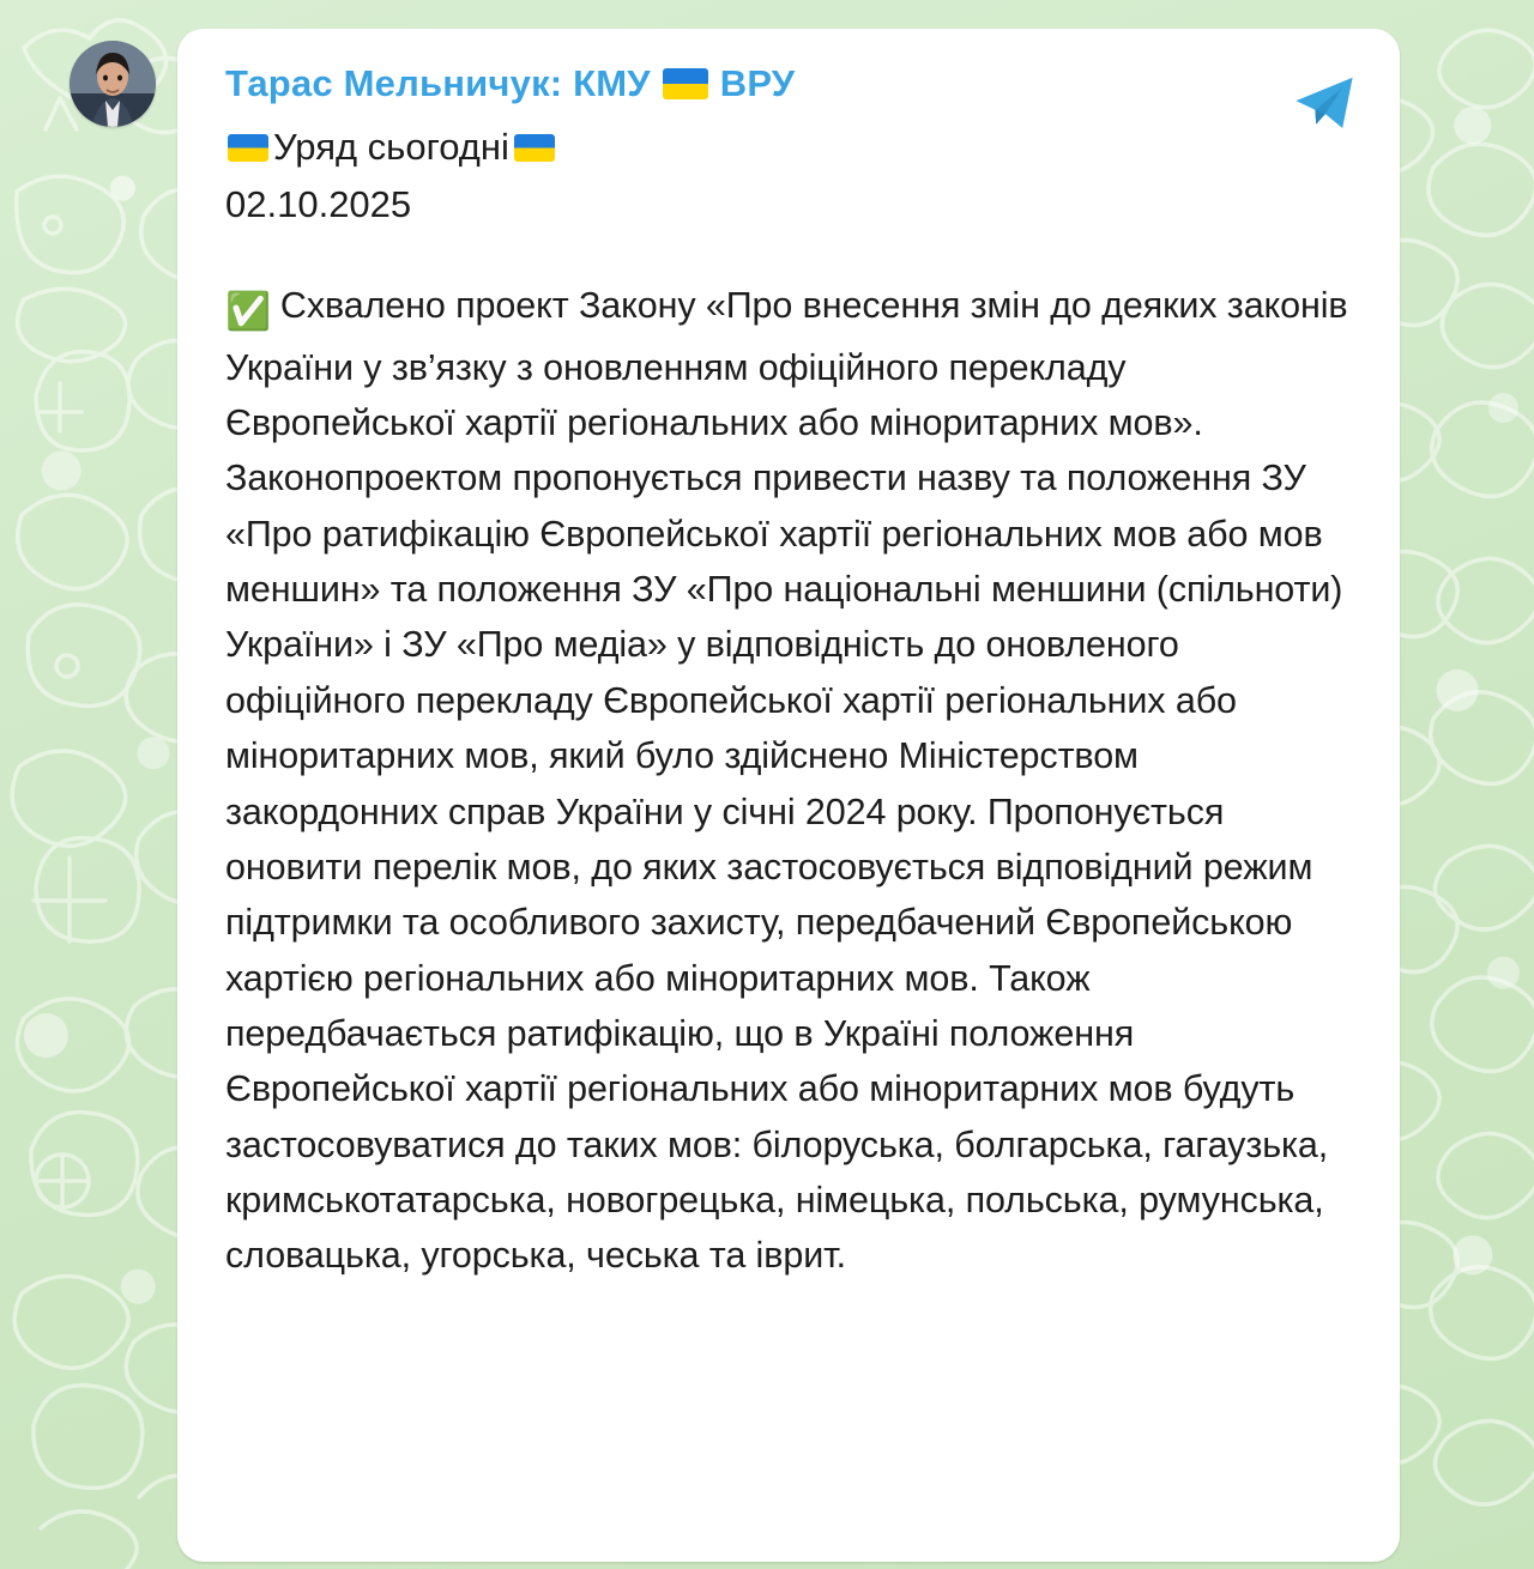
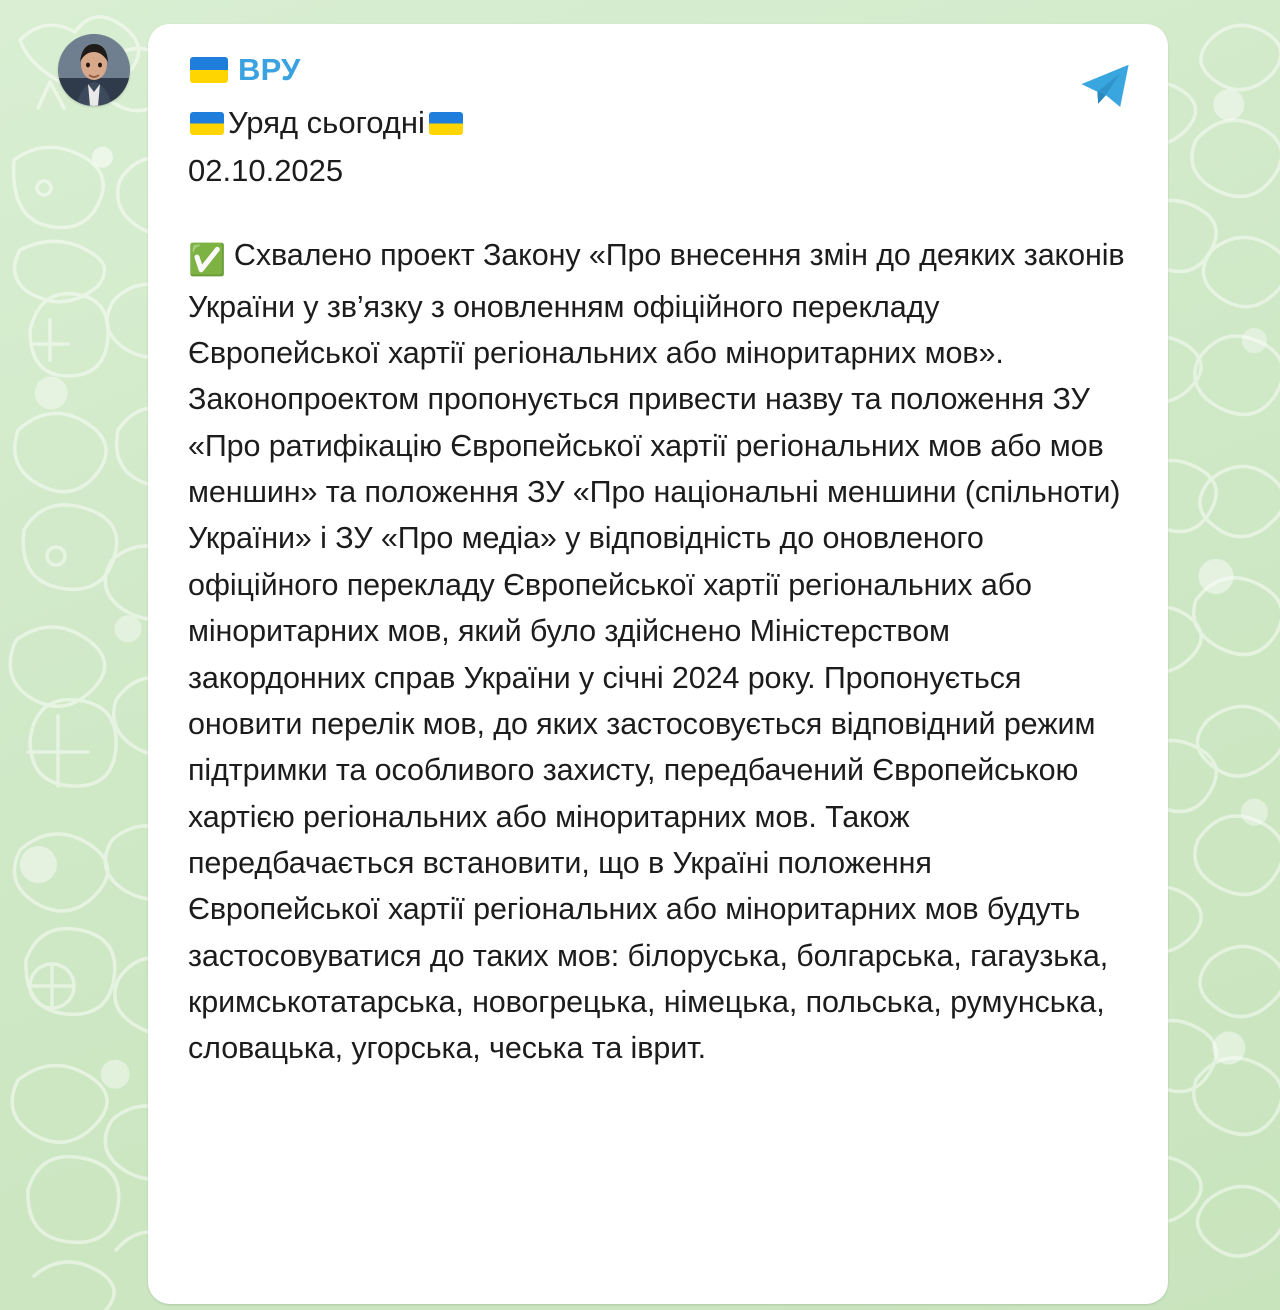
- Тарас Мельничук: КМУ
  ВРУ
  Уряд сьогодні
  02.10.2025
- ✅ Схвалено проект Закону «Про внесення змін до деяких законів України у зв’язку з оновленням офіційного перекладу Європейської хартії регіональних або міноритарних мов». Законопроектом пропонується привести назву та положення ЗУ «Про ратифікацію Європейської хартії регіональних мов або мов меншин» та положення ЗУ «Про національні меншини (спільноти) України» і ЗУ «Про медіа» у відповідність до оновленого офіційного перекладу Європейської хартії регіональних або міноритарних мов, який було здійснено Міністерством закордонних справ України у січні 2024 року. Пропонується оновити перелік мов, до яких застосовується відповідний режим підтримки та особливого захисту, передбачений Європейською хартією регіональних або міноритарних мов. Також передбачається ратифікацію, що в Україні положення Європейської хартії регіональних або міноритарних мов будуть застосовуватися до таких мов: білоруська, болгарська, гагаузька, кримськотатарська, новогрецька, німецька, польська, румунська, словацька, угорська, чеська та іврит.
+ ✅ Схвалено проект Закону «Про внесення змін до деяких законів України у зв’язку з оновленням офіційного перекладу Європейської хартії регіональних або міноритарних мов». Законопроектом пропонується привести назву та положення ЗУ «Про ратифікацію Європейської хартії регіональних мов або мов меншин» та положення ЗУ «Про національні меншини (спільноти) України» і ЗУ «Про медіа» у відповідність до оновленого офіційного перекладу Європейської хартії регіональних або міноритарних мов, який було здійснено Міністерством закордонних справ України у січні 2024 року. Пропонується оновити перелік мов, до яких застосовується відповідний режим підтримки та особливого захисту, передбачений Європейською хартією регіональних або міноритарних мов. Також передбачається встановити, що в Україні положення Європейської хартії регіональних або міноритарних мов будуть застосовуватися до таких мов: білоруська, болгарська, гагаузька, кримськотатарська, новогрецька, німецька, польська, румунська, словацька, угорська, чеська та іврит.
